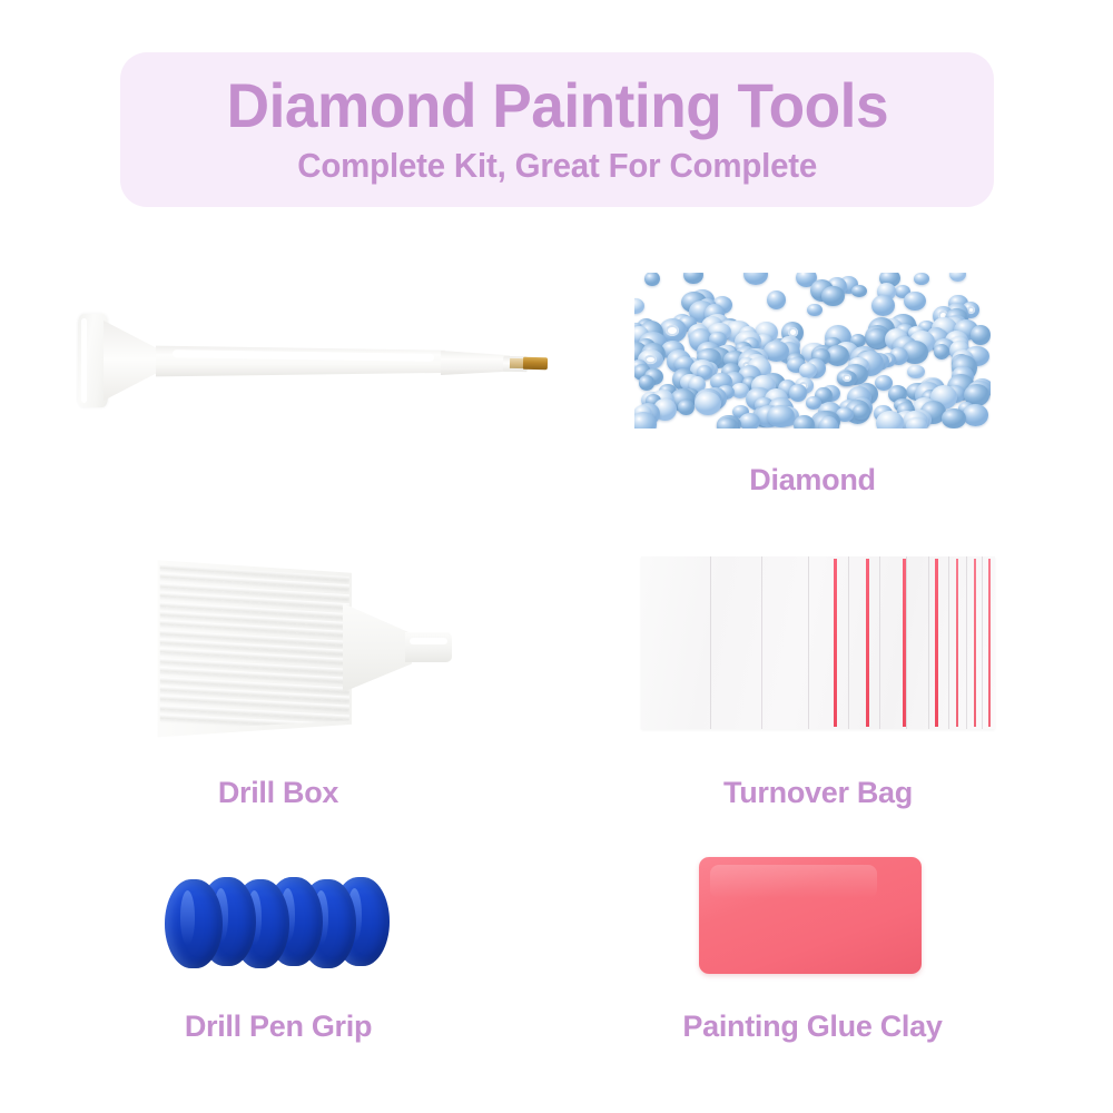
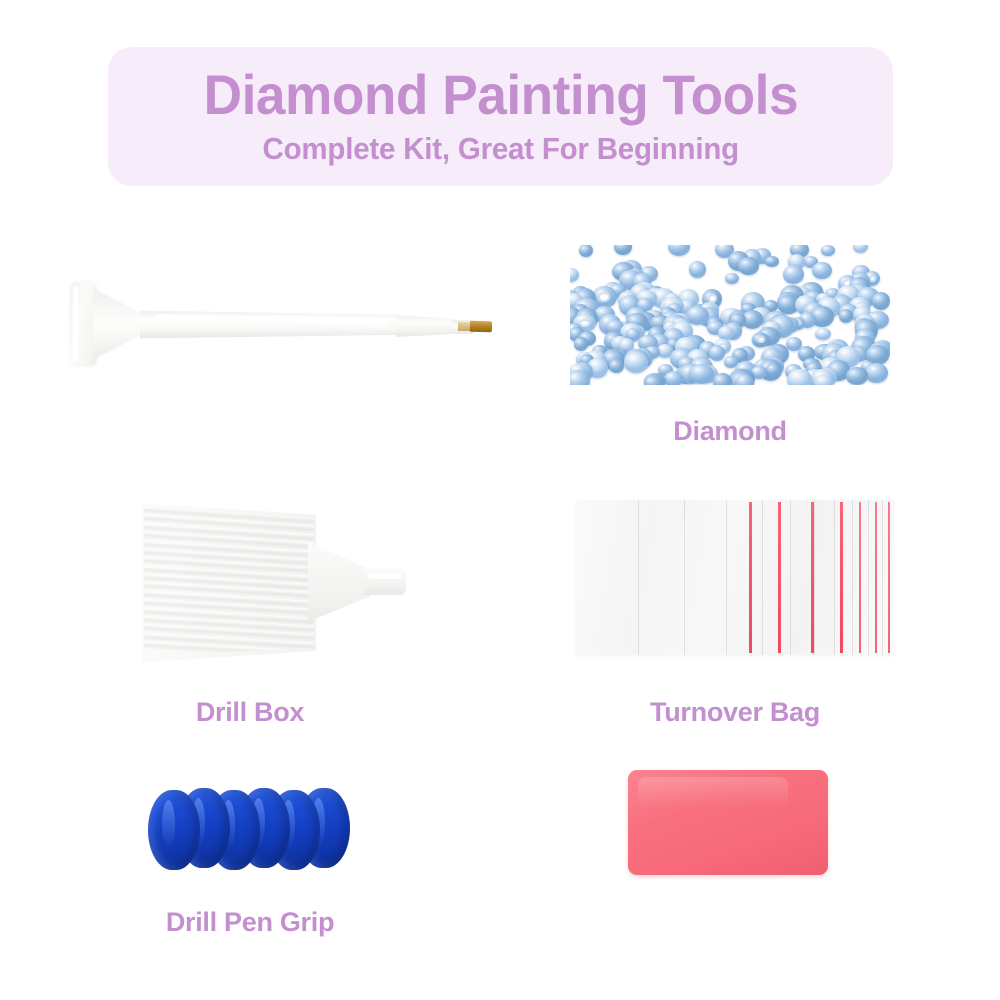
  Diamond Painting Tools
- Complete Kit, Great For Complete
+ Complete Kit, Great For Beginning
  Diamond
  Drill Box
  Turnover Bag
  Drill Pen Grip
- Painting Glue Clay
